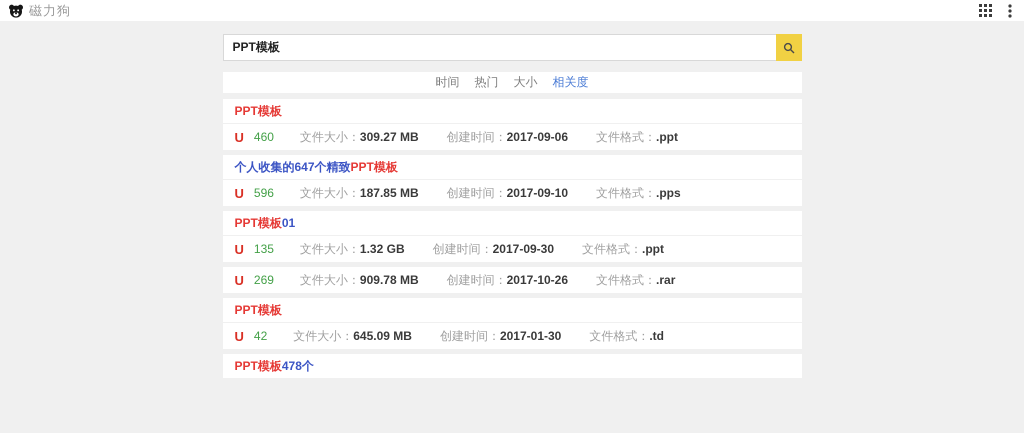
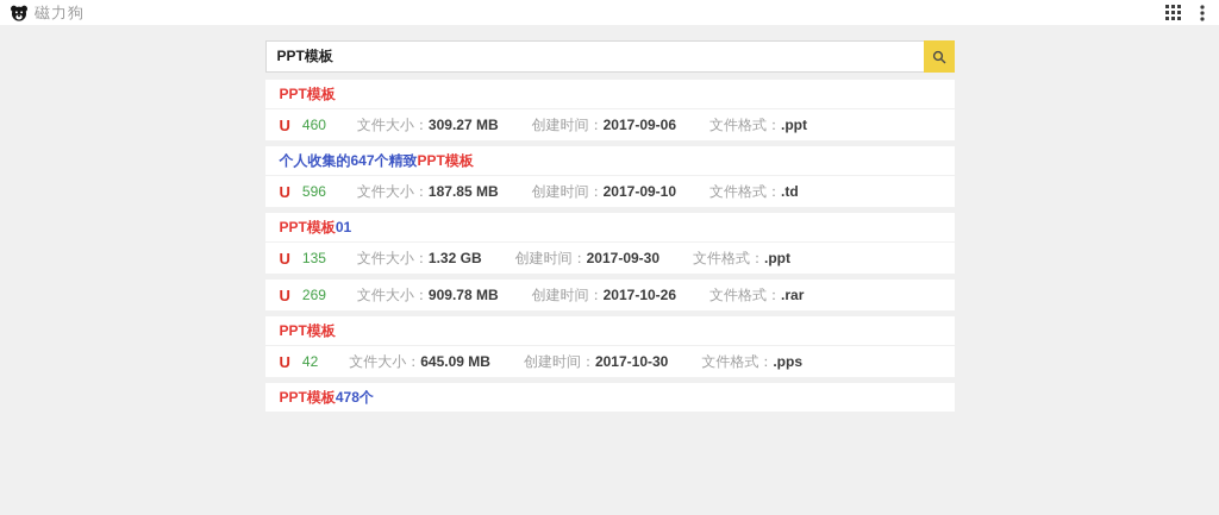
  磁力狗
  PPT模板
- 时间
- 热门
- 大小
- 相关度
  PPT模板
  U
  460
  文件大小：
  309.27 MB
  创建时间：
  2017-09-06
  文件格式：
  .ppt
  个人收集的647个精致PPT模板
  U
  596
  文件大小：
  187.85 MB
  创建时间：
  2017-09-10
  文件格式：
- .pps
+ .td
  PPT模板01
  U
  135
  文件大小：
  1.32 GB
  创建时间：
  2017-09-30
  文件格式：
  .ppt
  U
  269
  文件大小：
  909.78 MB
  创建时间：
  2017-10-26
  文件格式：
  .rar
  PPT模板
  U
  42
  文件大小：
  645.09 MB
  创建时间：
- 2017-01-30
+ 2017-10-30
  文件格式：
- .td
+ .pps
  PPT模板478个
